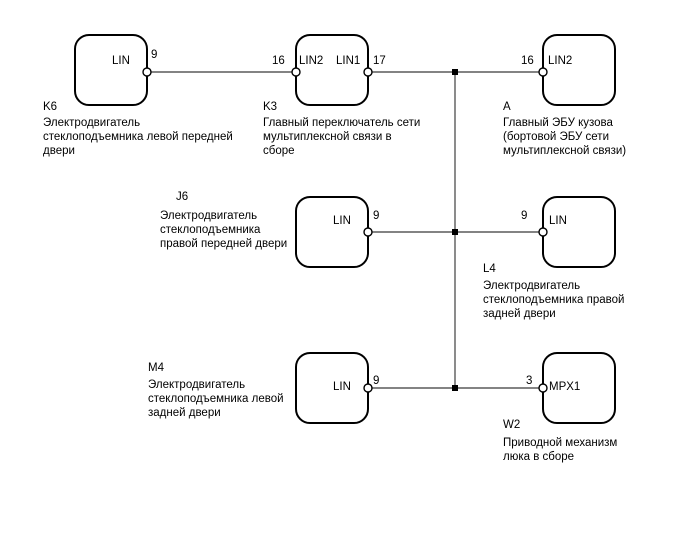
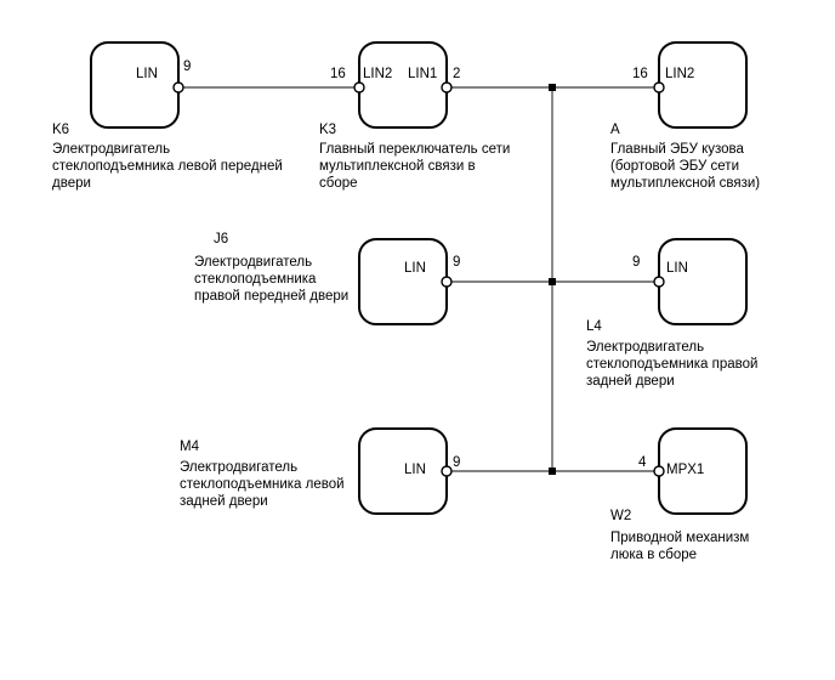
  LIN
  9
  K6
  Электродвигатель
  стеклоподъемника левой передней
  двери
  LIN2
  LIN1
  16
- 17
+ 2
  K3
  Главный переключатель сети
  мультиплексной связи в
  сборе
  LIN2
  16
  A
  Главный ЭБУ кузова
  (бортовой ЭБУ сети
  мультиплексной связи)
  LIN
  9
  J6
  Электродвигатель
  стеклоподъемника
  правой передней двери
  LIN
  9
  L4
  Электродвигатель
  стеклоподъемника правой
  задней двери
  LIN
  9
  M4
  Электродвигатель
  стеклоподъемника левой
  задней двери
  MPX1
- 3
+ 4
  W2
  Приводной механизм
  люка в сборе
